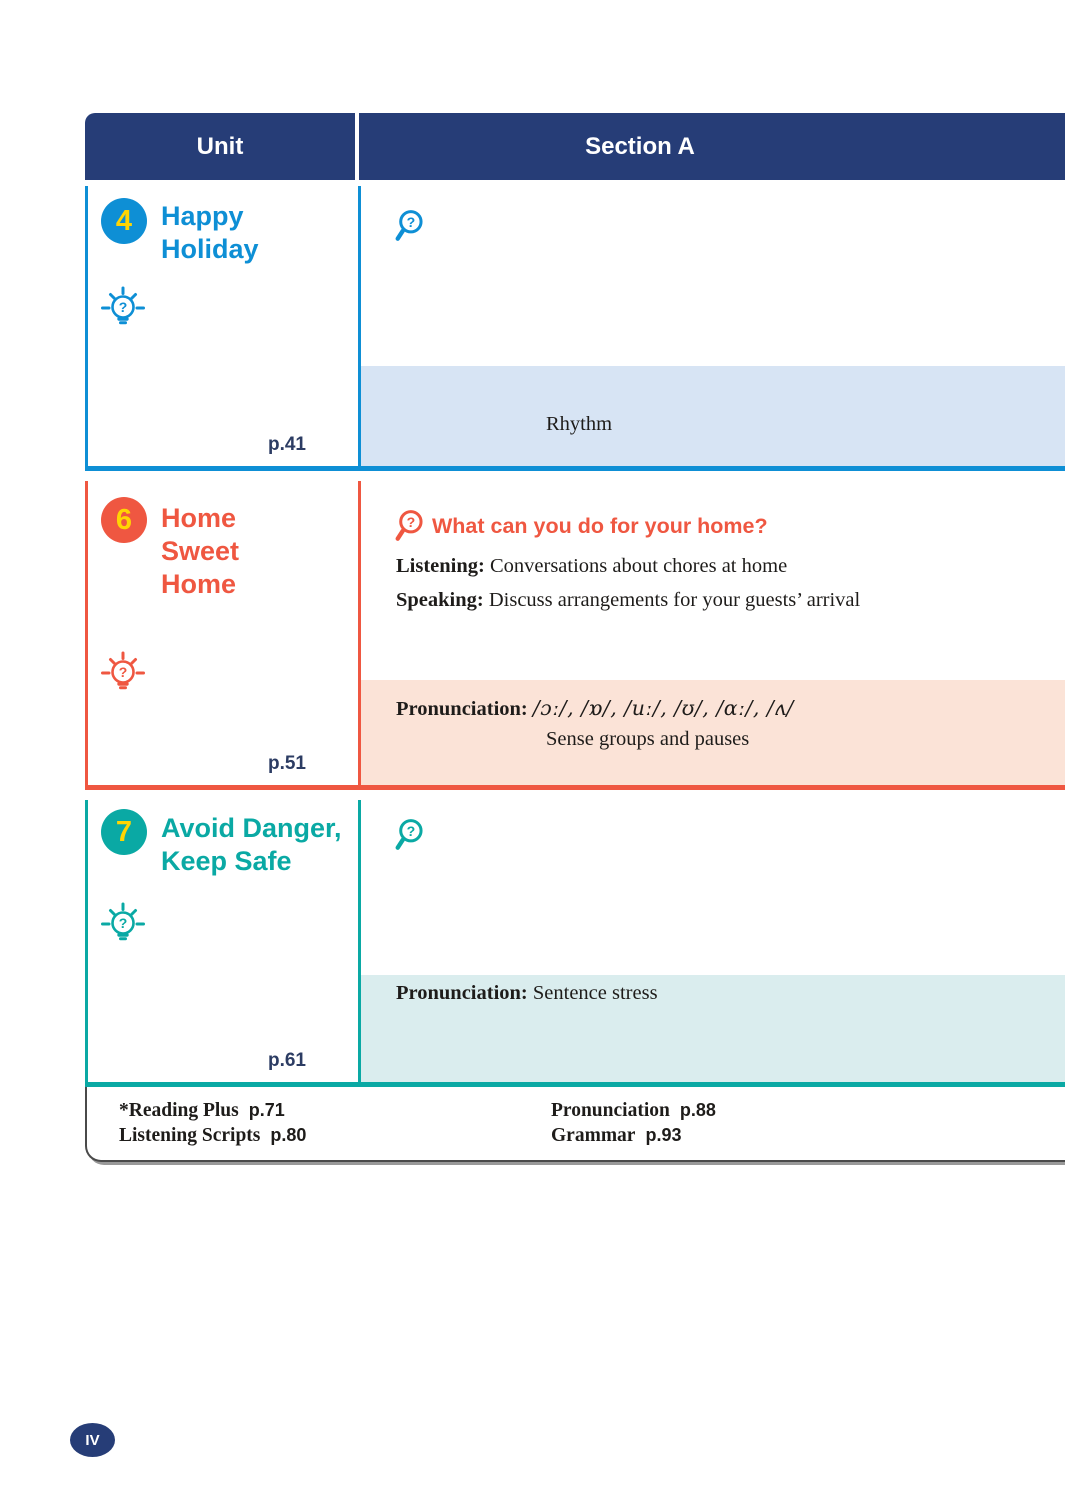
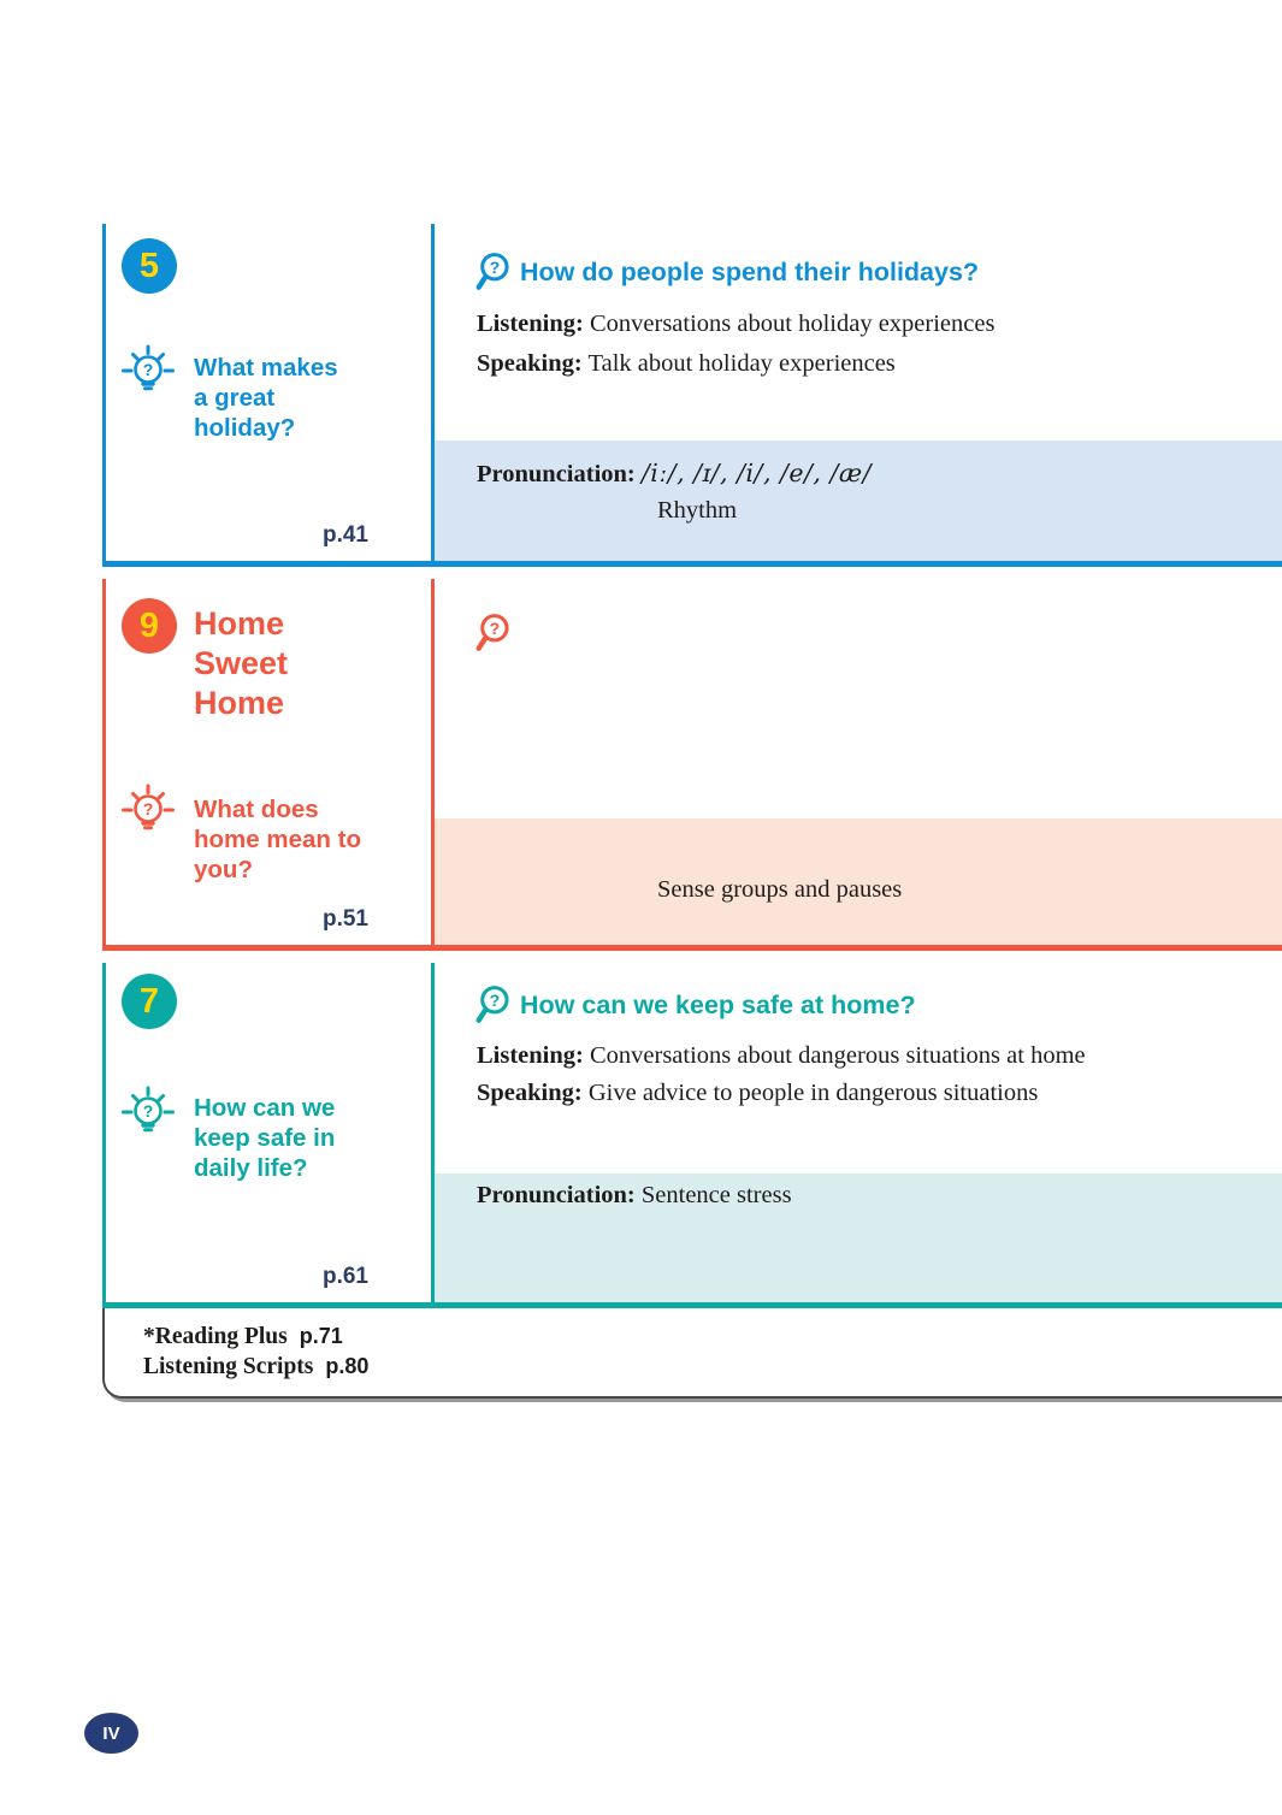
- Unit
- Section A
- 4
+ 5
- Happy
- Holiday
  ?
+ What makes
+ a great
+ holiday?
  p.41
  ?
+ How do people spend their holidays?
+ Listening: Conversations about holiday experiences
+ Speaking: Talk about holiday experiences
+ Pronunciation: /iː/, /ɪ/, /i/, /e/, /æ/
  Rhythm
- 6
+ 9
  Home
  Sweet
  Home
  ?
+ What does
+ home mean to
+ you?
  p.51
  ?
- What can you do for your home?
- Listening: Conversations about chores at home
- Speaking: Discuss arrangements for your guests’ arrival
- Pronunciation: /ɔː/, /ɒ/, /uː/, /ʊ/, /ɑː/, /ʌ/
  Sense groups and pauses
  7
- Avoid Danger,
- Keep Safe
  ?
+ How can we
+ keep safe in
+ daily life?
  p.61
  ?
+ How can we keep safe at home?
+ Listening: Conversations about dangerous situations at home
+ Speaking: Give advice to people in dangerous situations
  Pronunciation: Sentence stress
  *Reading Plus p.71
  Listening Scripts p.80
- Pronunciation p.88
- Grammar p.93
  IV
